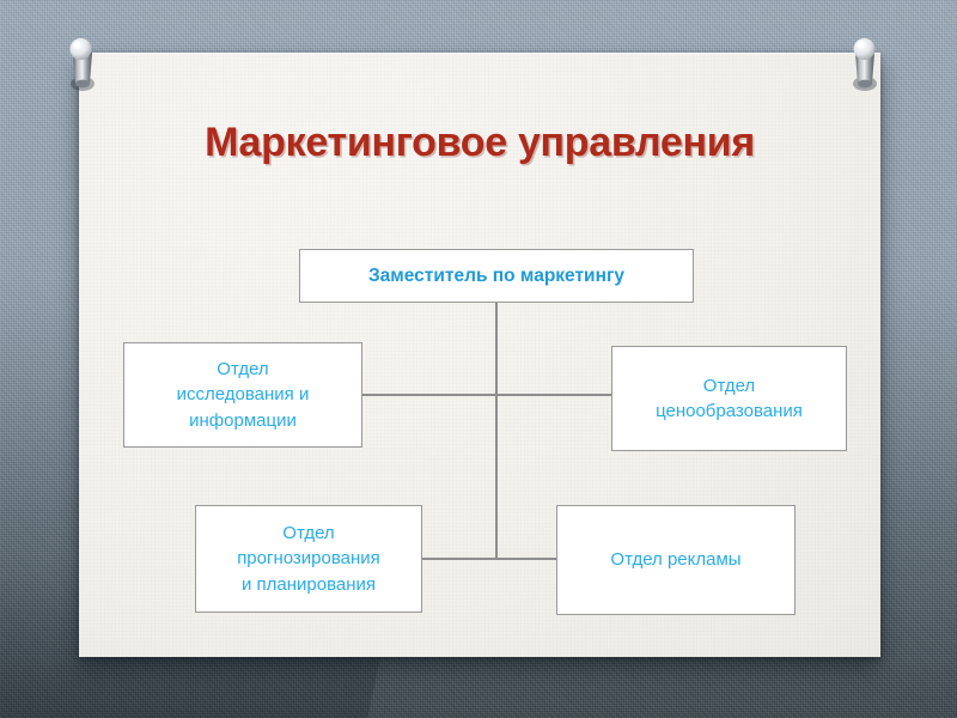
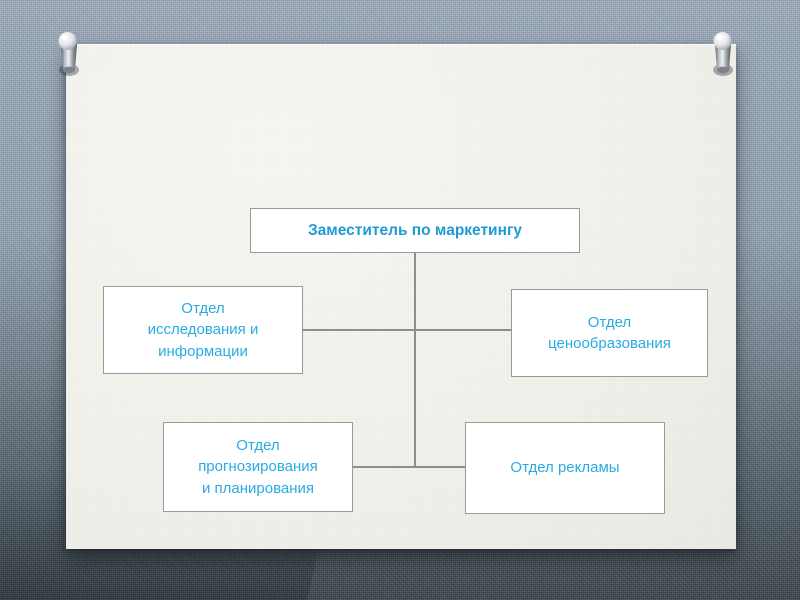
- Маркетинговое управления
  Заместитель по маркетингу
  Отдел
  исследования и
  информации
  Отдел
  ценообразования
  Отдел
  прогнозирования
  и планирования
  Отдел рекламы
